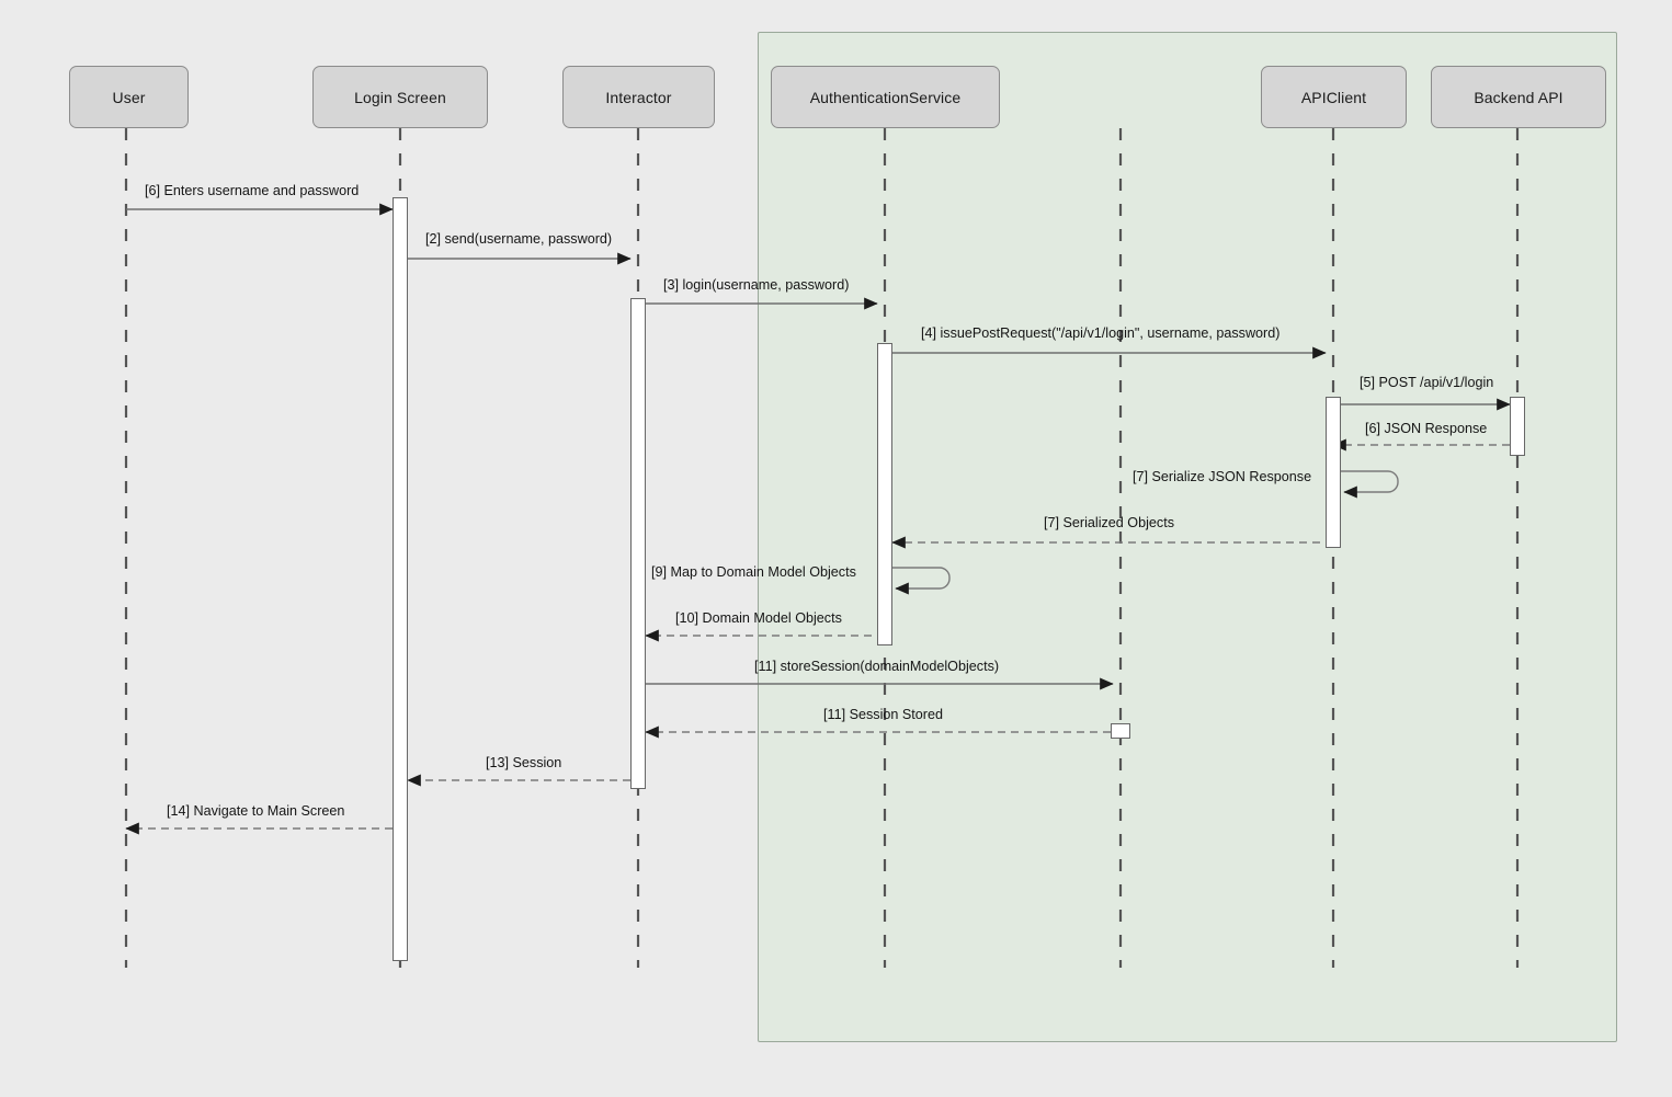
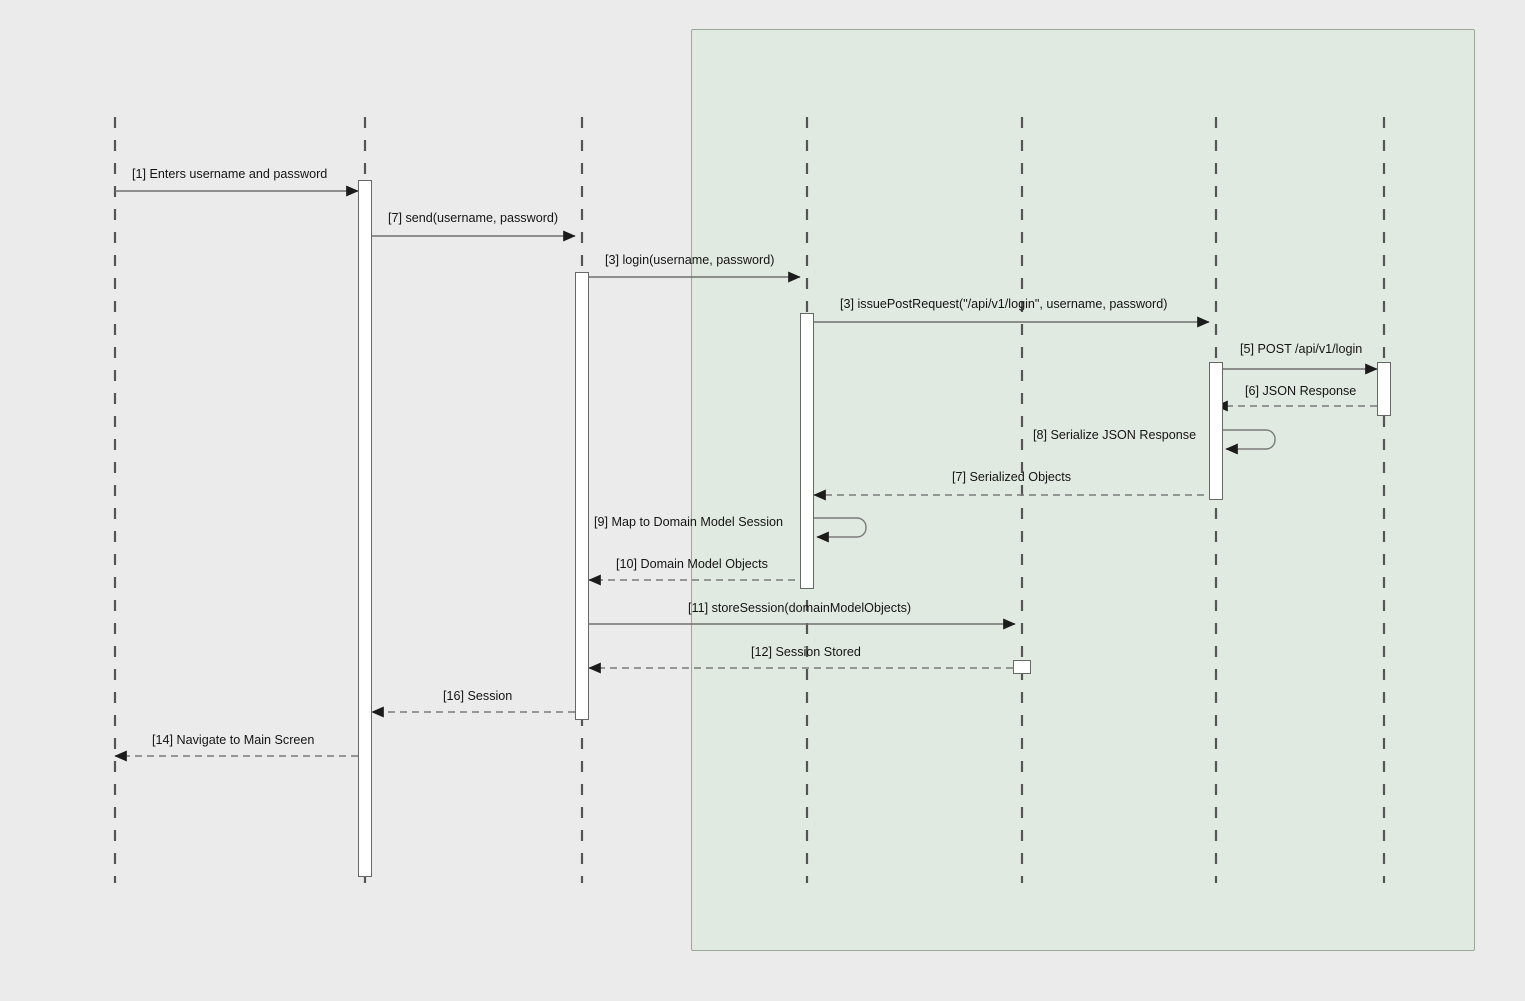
- User
- Login Screen
- Interactor
- AuthenticationService
- APIClient
- Backend API
- [6] Enters username and password
+ [1] Enters username and password
- [2] send(username, password)
+ [7] send(username, password)
  [3] login(username, password)
- [4] issuePostRequest("/api/v1/login", username, password)
+ [3] issuePostRequest("/api/v1/login", username, password)
  [5] POST /api/v1/login
  [6] JSON Response
- [7] Serialize JSON Response
+ [8] Serialize JSON Response
  [7] Serialized Objects
- [9] Map to Domain Model Objects
+ [9] Map to Domain Model Session
  [10] Domain Model Objects
  [11] storeSession(domainModelObjects)
- [11] Session Stored
+ [12] Session Stored
- [13] Session
+ [16] Session
  [14] Navigate to Main Screen
